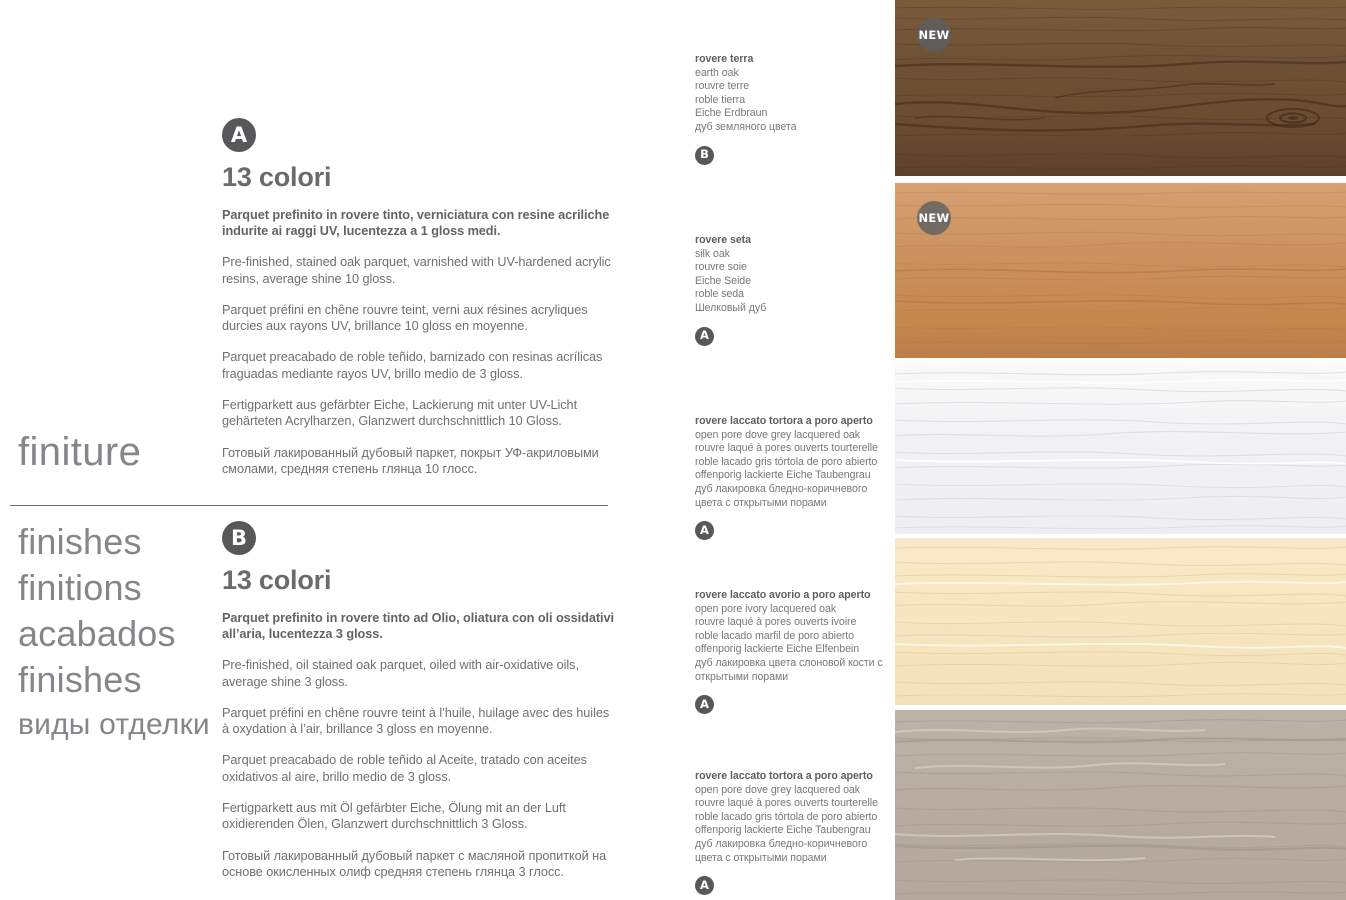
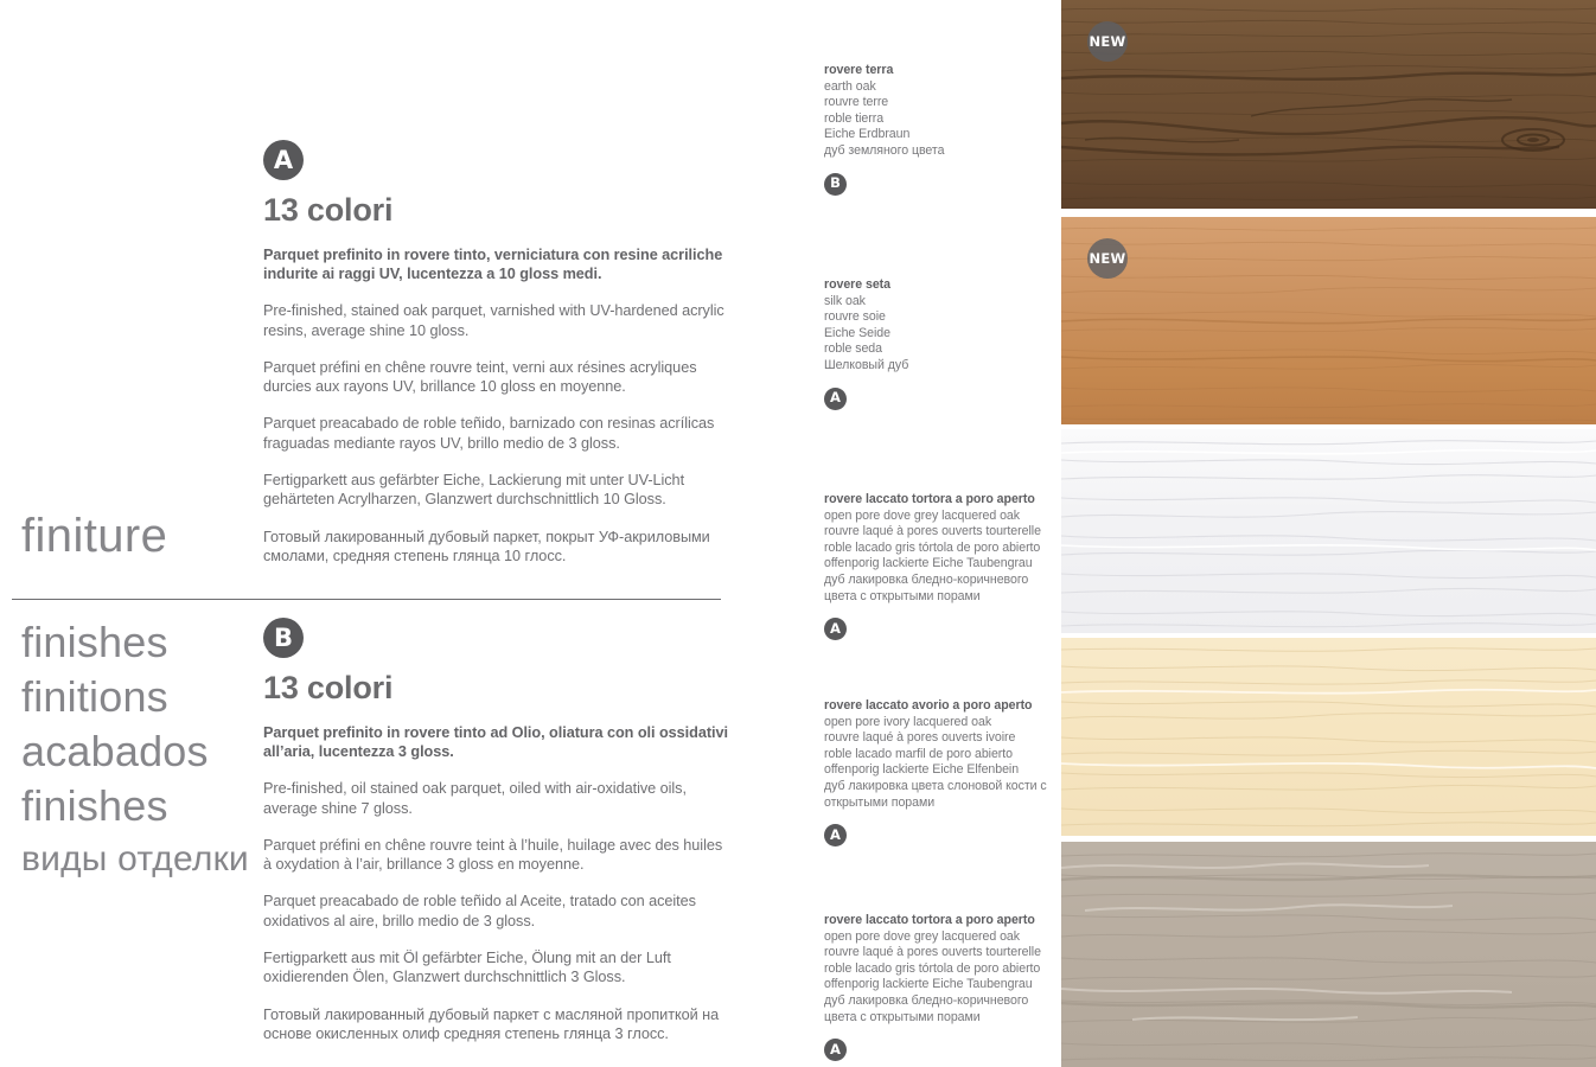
  finiture
  finishes
  finitions
  acabados
  finishes
  виды отделки
  A
  13 colori
- Parquet prefinito in rovere tinto, verniciatura con resine acriliche indurite ai raggi UV, lucentezza a 1 gloss medi.
+ Parquet prefinito in rovere tinto, verniciatura con resine acriliche indurite ai raggi UV, lucentezza a 10 gloss medi.
  Pre-finished, stained oak parquet, varnished with UV-hardened acrylic resins, average shine 10 gloss.
  Parquet préfini en chêne rouvre teint, verni aux résines acryliques durcies aux rayons UV, brillance 10 gloss en moyenne.
  Parquet preacabado de roble teñido, barnizado con resinas acrílicas fraguadas mediante rayos UV, brillo medio de 3 gloss.
  Fertigparkett aus gefärbter Eiche, Lackierung mit unter UV-Licht gehärteten Acrylharzen, Glanzwert durchschnittlich 10 Gloss.
  Готовый лакированный дубовый паркет, покрыт УФ-акриловыми смолами, средняя степень глянца 10 глосс.
  B
  13 colori
  Parquet prefinito in rovere tinto ad Olio, oliatura con oli ossidativi all’aria, lucentezza 3 gloss.
- Pre-finished, oil stained oak parquet, oiled with air-oxidative oils, average shine 3 gloss.
+ Pre-finished, oil stained oak parquet, oiled with air-oxidative oils, average shine 7 gloss.
  Parquet préfini en chêne rouvre teint à l’huile, huilage avec des huiles à oxydation à l’air, brillance 3 gloss en moyenne.
  Parquet preacabado de roble teñido al Aceite, tratado con aceites oxidativos al aire, brillo medio de 3 gloss.
  Fertigparkett aus mit Öl gefärbter Eiche, Ölung mit an der Luft oxidierenden Ölen, Glanzwert durchschnittlich 3 Gloss.
  Готовый лакированный дубовый паркет с масляной пропиткой на основе окисленных олиф средняя степень глянца 3 глосс.
  rovere terra
  earth oak
  rouvre terre
  roble tierra
  Eiche Erdbraun
  дуб земляного цвета
  B
  rovere seta
  silk oak
  rouvre soie
  Eiche Seide
  roble seda
  Шелковый дуб
  A
  rovere laccato tortora a poro aperto
  open pore dove grey lacquered oak
  rouvre laqué à pores ouverts tourterelle
  roble lacado gris tórtola de poro abierto
  offenporig lackierte Eiche Taubengrau
  дуб лакировка бледно-коричневого цвета с открытыми порами
  A
  rovere laccato avorio a poro aperto
  open pore ivory lacquered oak
  rouvre laqué à pores ouverts ivoire
  roble lacado marfil de poro abierto
  offenporig lackierte Eiche Elfenbein
  дуб лакировка цвета слоновой кости с открытыми порами
  A
  rovere laccato tortora a poro aperto
  open pore dove grey lacquered oak
  rouvre laqué à pores ouverts tourterelle
  roble lacado gris tórtola de poro abierto
  offenporig lackierte Eiche Taubengrau
  дуб лакировка бледно-коричневого цвета с открытыми порами
  A
  NEW
  NEW
